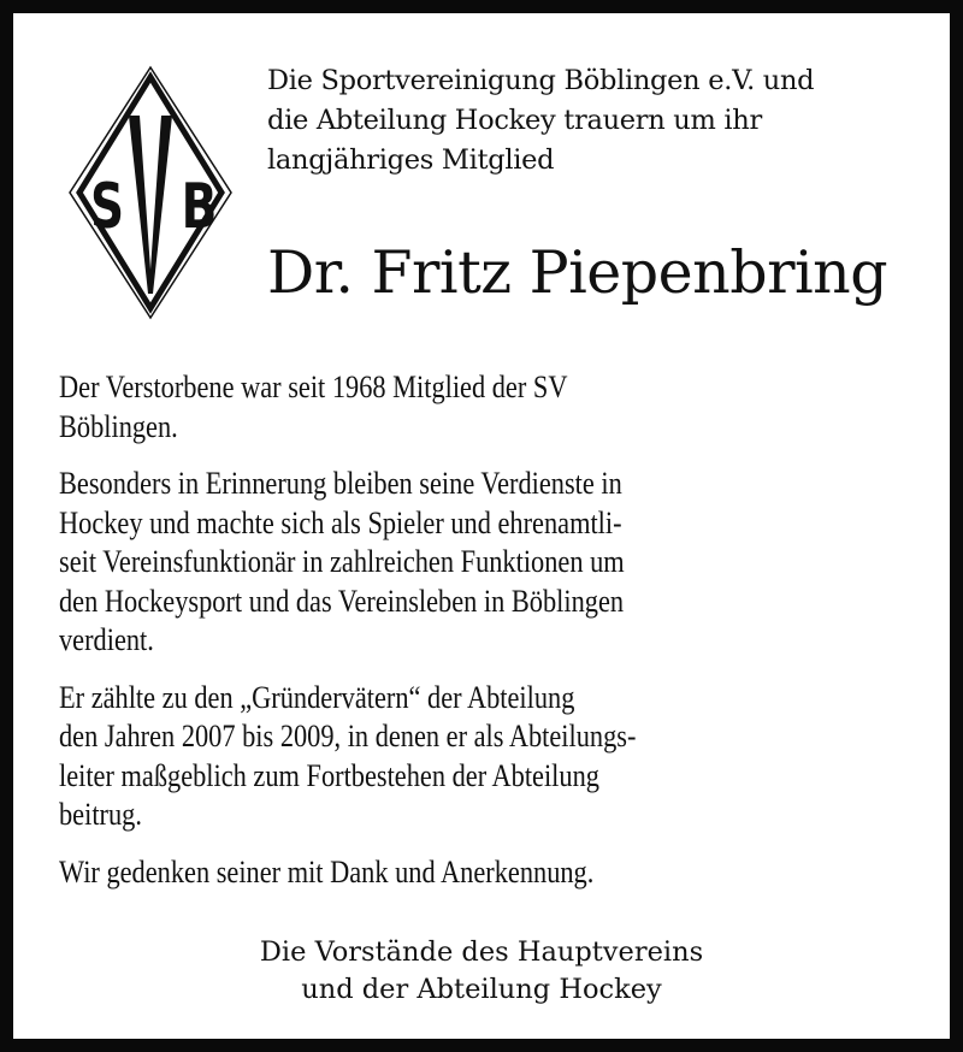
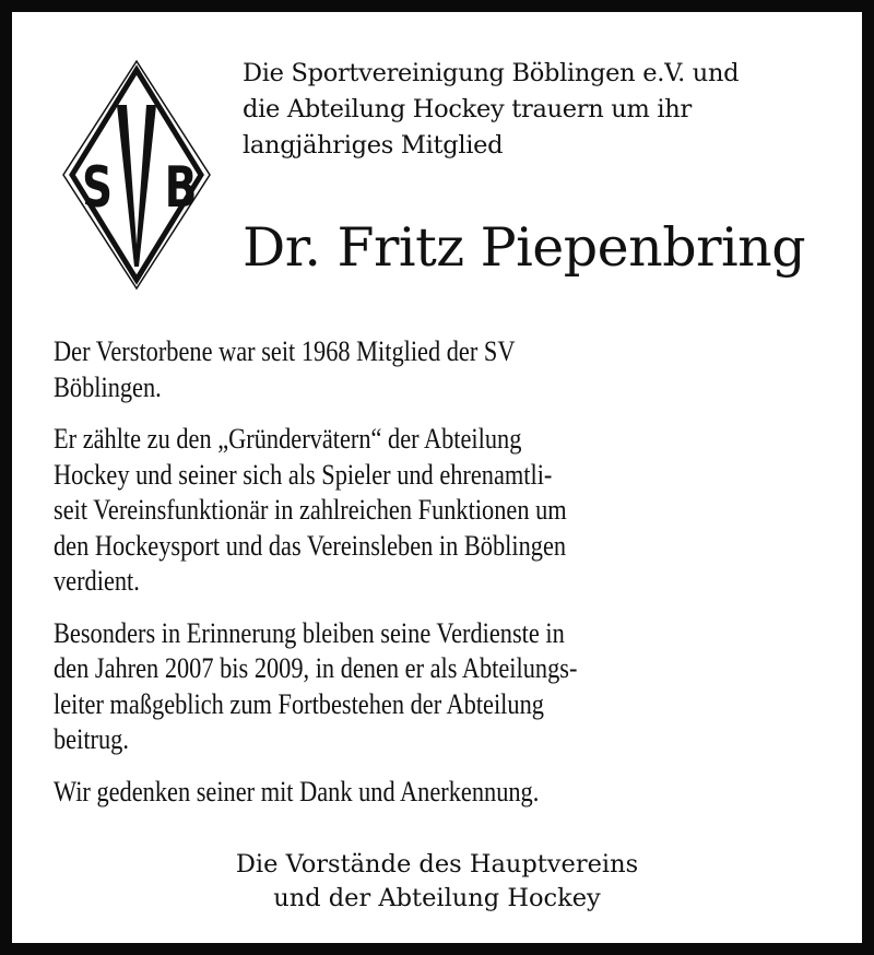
  S
  B
  Die Sportvereinigung Böblingen e.V. und
  die Abteilung Hockey trauern um ihr
  langjähriges Mitglied
  Dr. Fritz Piepenbring
  Der Verstorbene war seit 1968 Mitglied der SV
  Böblingen.
- Besonders in Erinnerung bleiben seine Verdienste in
+ Er zählte zu den „Gründervätern“ der Abteilung
- Hockey und machte sich als Spieler und ehrenamtli-
+ Hockey und seiner sich als Spieler und ehrenamtli-
  seit Vereinsfunktionär in zahlreichen Funktionen um
  den Hockeysport und das Vereinsleben in Böblingen
  verdient.
- Er zählte zu den „Gründervätern“ der Abteilung
+ Besonders in Erinnerung bleiben seine Verdienste in
  den Jahren 2007 bis 2009, in denen er als Abteilungs-
  leiter maßgeblich zum Fortbestehen der Abteilung
  beitrug.
  Wir gedenken seiner mit Dank und Anerkennung.
  Die Vorstände des Hauptvereins
  und der Abteilung Hockey
